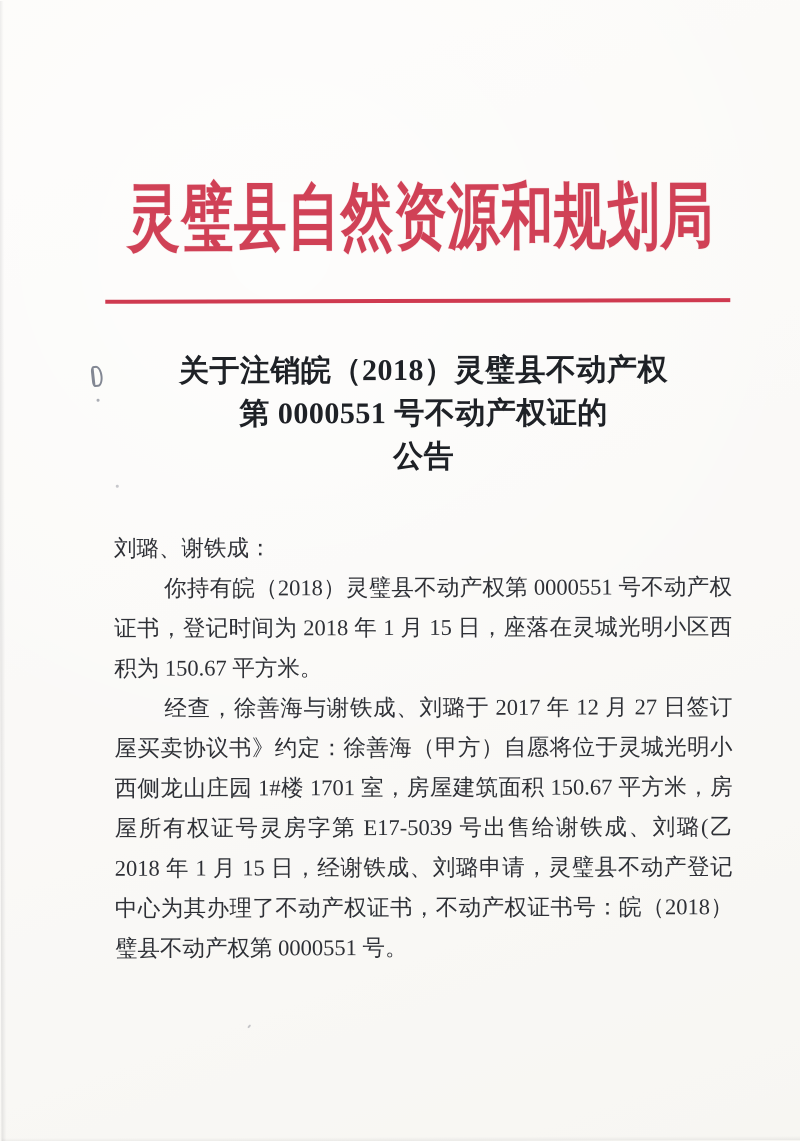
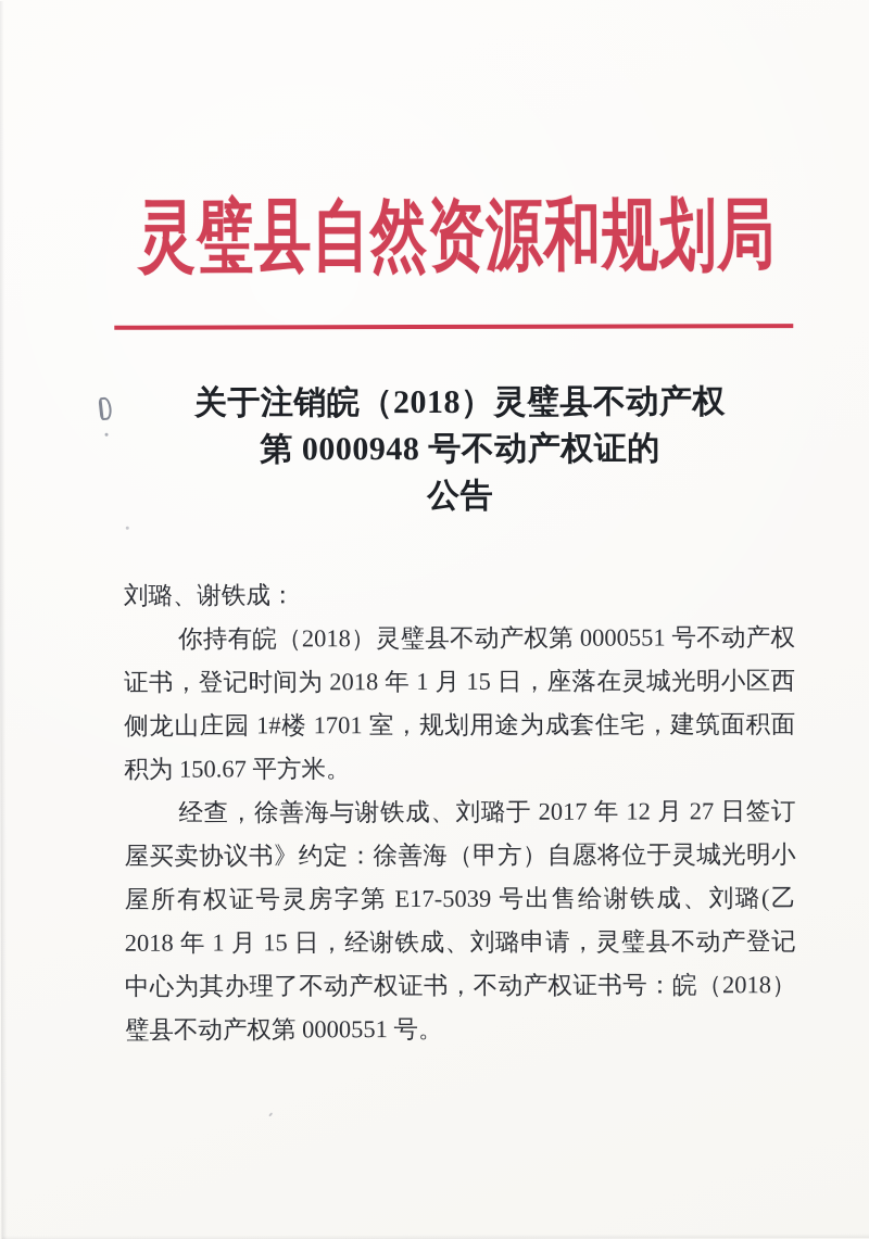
  灵璧县自然资源和规划局
  关于注销皖（2018）灵璧县不动产权
- 第 0000551 号不动产权证的
+ 第 0000948 号不动产权证的
  公告
  刘璐、谢铁成：
  你持有皖（2018）灵璧县不动产权第 0000551 号不动产权
  证书，登记时间为 2018 年 1 月 15 日，座落在灵城光明小区西
+ 侧龙山庄园 1#楼 1701 室，规划用途为成套住宅，建筑面积面
  积为 150.67 平方米。
  经查，徐善海与谢铁成、刘璐于 2017 年 12 月 27 日签订
  屋买卖协议书》约定：徐善海（甲方）自愿将位于灵城光明小
- 西侧龙山庄园 1#楼 1701 室，房屋建筑面积 150.67 平方米，房
  屋所有权证号灵房字第 E17-5039 号出售给谢铁成、刘璐(乙
  2018 年 1 月 15 日，经谢铁成、刘璐申请，灵璧县不动产登记
  中心为其办理了不动产权证书，不动产权证书号：皖（2018）
  璧县不动产权第 0000551 号。
